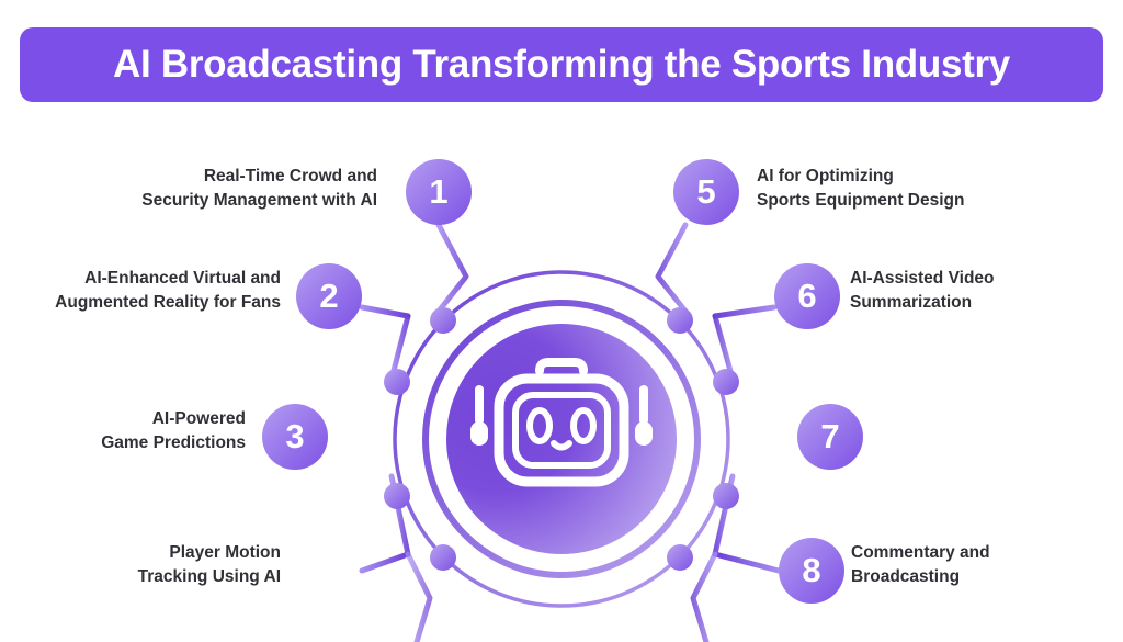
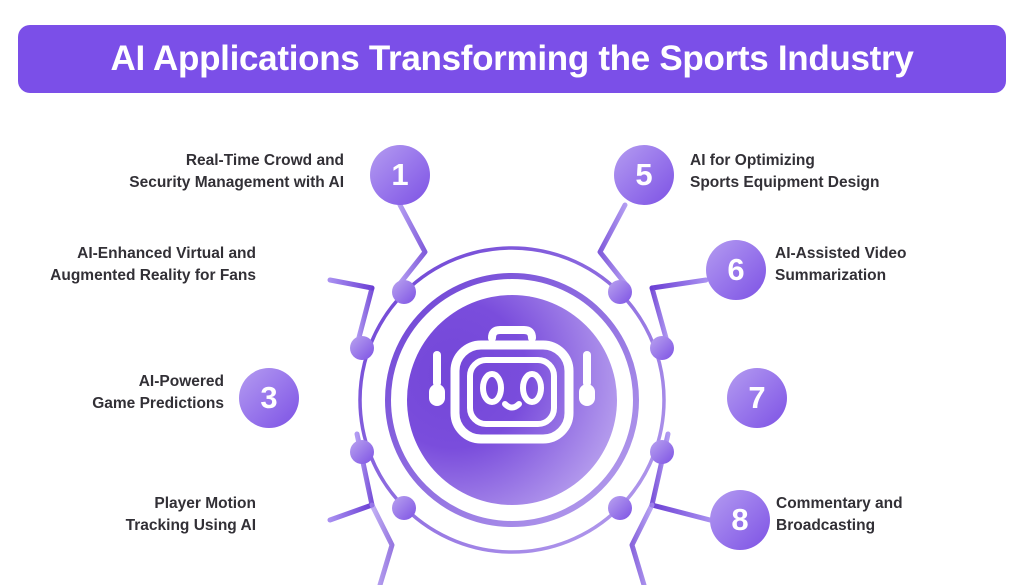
- AI Broadcasting Transforming the Sports Industry
+ AI Applications Transforming the Sports Industry
  1
- 2
  3
  5
  6
  7
  8
  Real-Time Crowd and
  Security Management with AI
  AI-Enhanced Virtual and
  Augmented Reality for Fans
  AI-Powered
  Game Predictions
  Player Motion
  Tracking Using AI
  AI for Optimizing
  Sports Equipment Design
  AI-Assisted Video
  Summarization
  Commentary and
  Broadcasting
